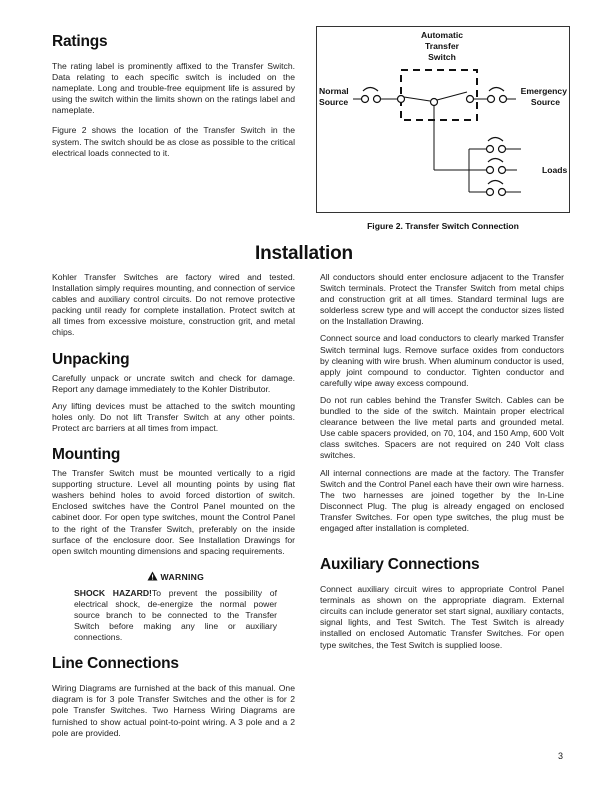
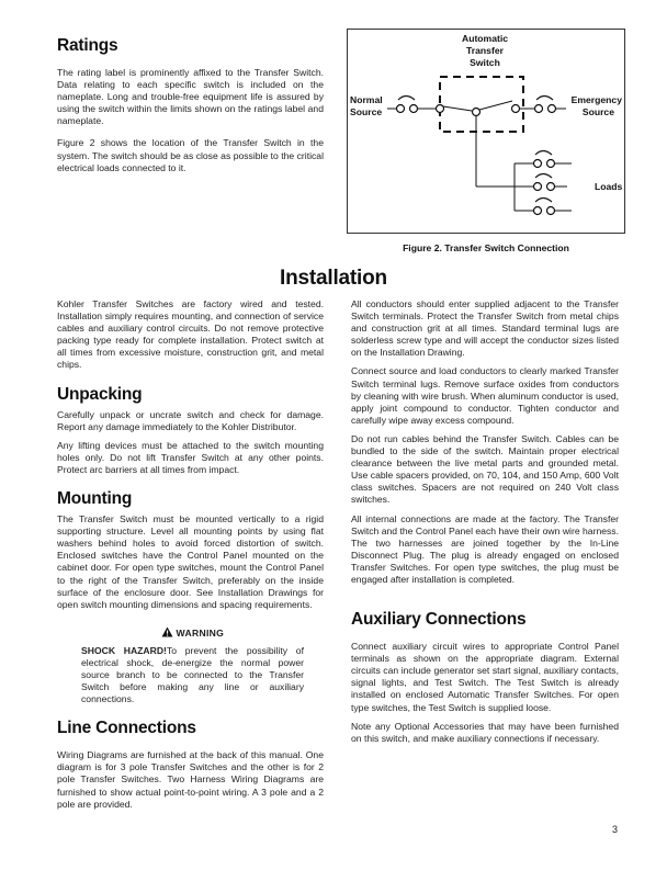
  Ratings
  The rating label is prominently affixed to the Transfer Switch. Data relating to each specific switch is included on the nameplate. Long and trouble-free equipment life is assured by using the switch within the limits shown on the ratings label and nameplate.
  Figure 2 shows the location of the Transfer Switch in the system. The switch should be as close as possible to the critical electrical loads connected to it.
  Automatic
  Transfer
  Switch
  Normal
  Source
  Emergency
  Source
  Loads
  Figure 2. Transfer Switch Connection
  Installation
- Kohler Transfer Switches are factory wired and tested. Installation simply requires mounting, and connection of service cables and auxiliary control circuits. Do not remove protective packing until ready for complete installation. Protect switch at all times from excessive moisture, construction grit, and metal chips.
+ Kohler Transfer Switches are factory wired and tested. Installation simply requires mounting, and connection of service cables and auxiliary control circuits. Do not remove protective packing type ready for complete installation. Protect switch at all times from excessive moisture, construction grit, and metal chips.
  Unpacking
  Carefully unpack or uncrate switch and check for damage. Report any damage immediately to the Kohler Distributor.
  Any lifting devices must be attached to the switch mounting holes only. Do not lift Transfer Switch at any other points. Protect arc barriers at all times from impact.
  Mounting
  The Transfer Switch must be mounted vertically to a rigid supporting structure. Level all mounting points by using flat washers behind holes to avoid forced distortion of switch. Enclosed switches have the Control Panel mounted on the cabinet door. For open type switches, mount the Control Panel to the right of the Transfer Switch, preferably on the inside surface of the enclosure door. See Installation Drawings for open switch mounting dimensions and spacing requirements.
  WARNING
  SHOCK HAZARD!To prevent the possibility of electrical shock, de-energize the normal power source branch to be connected to the Transfer Switch before making any line or auxiliary connections.
  Line Connections
  Wiring Diagrams are furnished at the back of this manual. One diagram is for 3 pole Transfer Switches and the other is for 2 pole Transfer Switches. Two Harness Wiring Diagrams are furnished to show actual point-to-point wiring. A 3 pole and a 2 pole are provided.
- All conductors should enter enclosure adjacent to the Transfer Switch terminals. Protect the Transfer Switch from metal chips and construction grit at all times. Standard terminal lugs are solderless screw type and will accept the conductor sizes listed on the Installation Drawing.
+ All conductors should enter supplied adjacent to the Transfer Switch terminals. Protect the Transfer Switch from metal chips and construction grit at all times. Standard terminal lugs are solderless screw type and will accept the conductor sizes listed on the Installation Drawing.
  Connect source and load conductors to clearly marked Transfer Switch terminal lugs. Remove surface oxides from conductors by cleaning with wire brush. When aluminum conductor is used, apply joint compound to conductor. Tighten conductor and carefully wipe away excess compound.
  Do not run cables behind the Transfer Switch. Cables can be bundled to the side of the switch. Maintain proper electrical clearance between the live metal parts and grounded metal. Use cable spacers provided, on 70, 104, and 150 Amp, 600 Volt class switches. Spacers are not required on 240 Volt class switches.
  All internal connections are made at the factory. The Transfer Switch and the Control Panel each have their own wire harness. The two harnesses are joined together by the In-Line Disconnect Plug. The plug is already engaged on enclosed Transfer Switches. For open type switches, the plug must be engaged after installation is completed.
  Auxiliary Connections
  Connect auxiliary circuit wires to appropriate Control Panel terminals as shown on the appropriate diagram. External circuits can include generator set start signal, auxiliary contacts, signal lights, and Test Switch. The Test Switch is already installed on enclosed Automatic Transfer Switches. For open type switches, the Test Switch is supplied loose.
+ Note any Optional Accessories that may have been furnished on this switch, and make auxiliary connections if necessary.
  3
